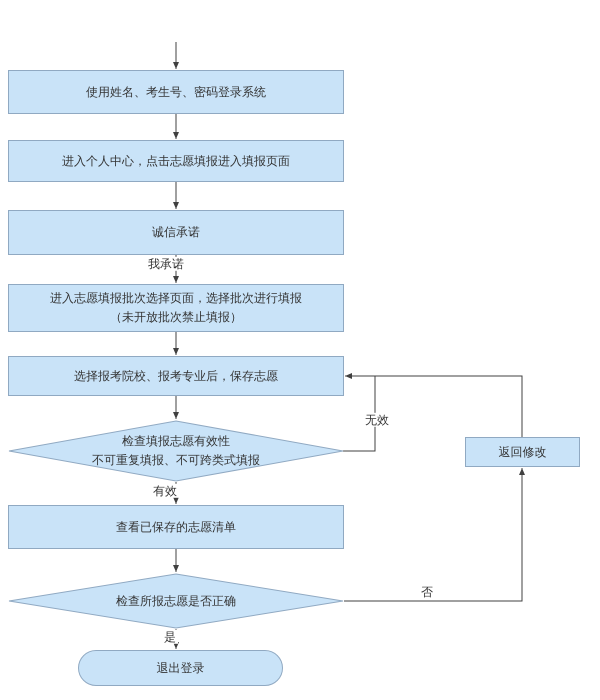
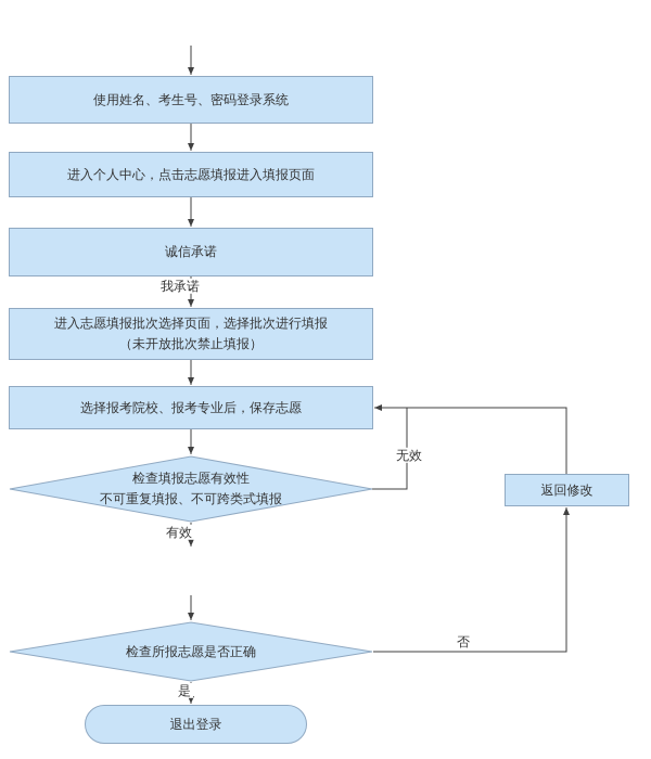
  使用姓名、考生号、密码登录系统
  进入个人中心，点击志愿填报进入填报页面
  诚信承诺
  进入志愿填报批次选择页面，选择批次进行填报
  （未开放批次禁止填报）
  选择报考院校、报考专业后，保存志愿
  检查填报志愿有效性
  不可重复填报、不可跨类式填报
- 查看已保存的志愿清单
  检查所报志愿是否正确
  退出登录
  返回修改
  我承诺
  有效
  无效
  是
  否
